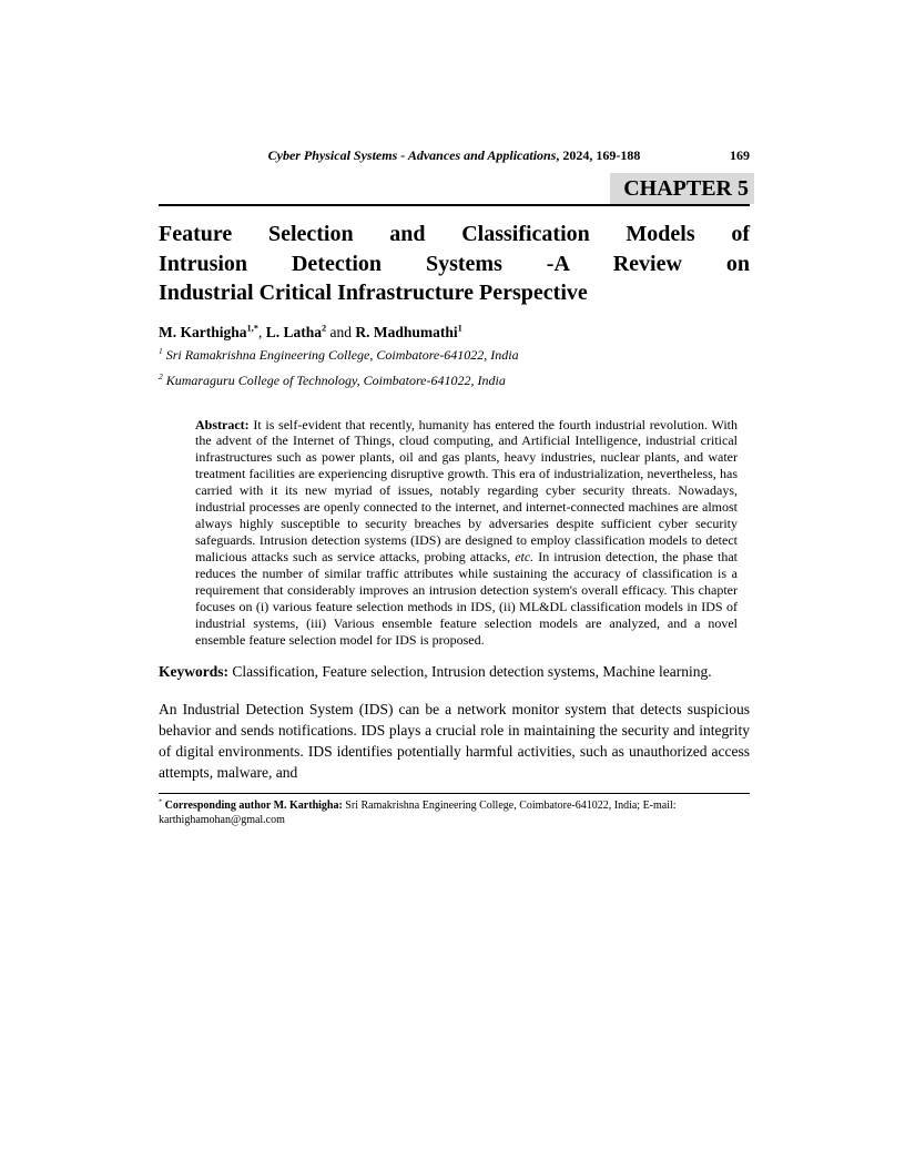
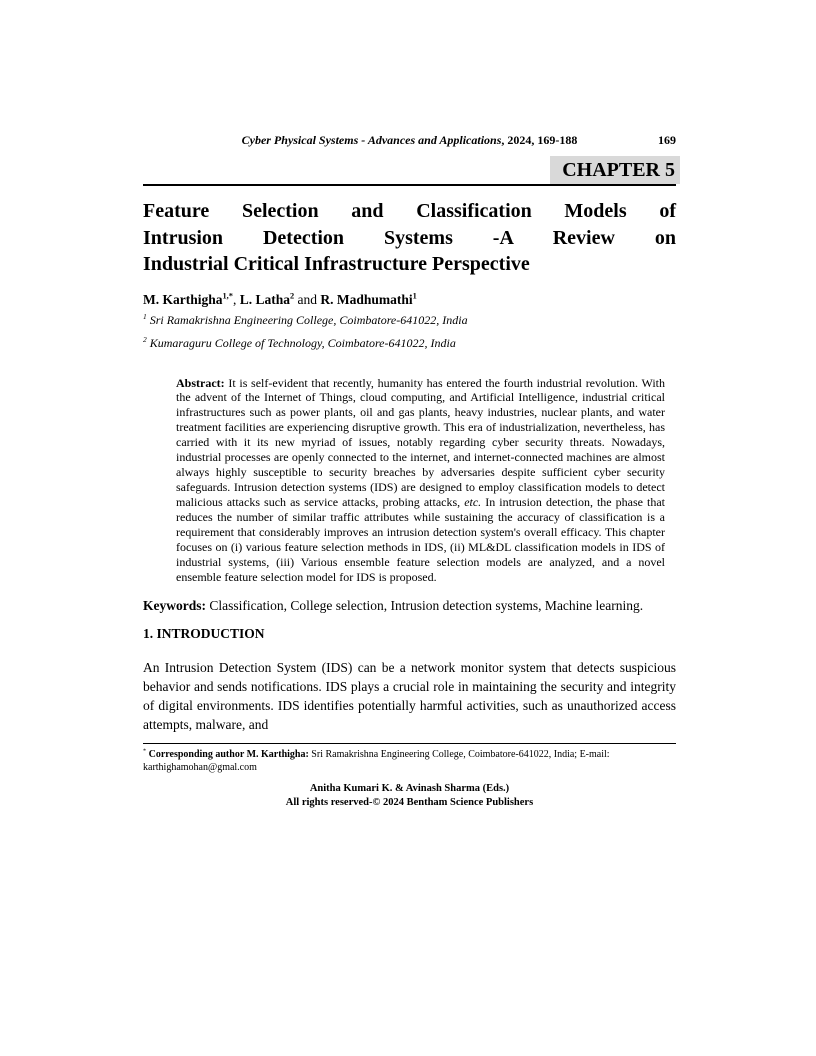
  Cyber Physical Systems - Advances and Applications, 2024, 169-188
  169
  CHAPTER 5
  Feature Selection and Classification Models of
  Intrusion Detection Systems -A Review on
  Industrial Critical Infrastructure Perspective
  M. Karthigha1,*, L. Latha2 and R. Madhumathi1
  1 Sri Ramakrishna Engineering College, Coimbatore-641022, India
  2 Kumaraguru College of Technology, Coimbatore-641022, India
  Abstract: It is self-evident that recently, humanity has entered the fourth industrial revolution. With the advent of the Internet of Things, cloud computing, and Artificial Intelligence, industrial critical infrastructures such as power plants, oil and gas plants, heavy industries, nuclear plants, and water treatment facilities are experiencing disruptive growth. This era of industrialization, nevertheless, has carried with it its new myriad of issues, notably regarding cyber security threats. Nowadays, industrial processes are openly connected to the internet, and internet-connected machines are almost always highly susceptible to security breaches by adversaries despite sufficient cyber security safeguards. Intrusion detection systems (IDS) are designed to employ classification models to detect malicious attacks such as service attacks, probing attacks, etc. In intrusion detection, the phase that reduces the number of similar traffic attributes while sustaining the accuracy of classification is a requirement that considerably improves an intrusion detection system's overall efficacy. This chapter focuses on (i) various feature selection methods in IDS, (ii) ML&DL classification models in IDS of industrial systems, (iii) Various ensemble feature selection models are analyzed, and a novel ensemble feature selection model for IDS is proposed.
- Keywords: Classification, Feature selection, Intrusion detection systems, Machine learning.
+ Keywords: Classification, College selection, Intrusion detection systems, Machine learning.
+ 1. INTRODUCTION
- An Industrial Detection System (IDS) can be a network monitor system that detects suspicious behavior and sends notifications. IDS plays a crucial role in maintaining the security and integrity of digital environments. IDS identifies potentially harmful activities, such as unauthorized access attempts, malware, and
+ An Intrusion Detection System (IDS) can be a network monitor system that detects suspicious behavior and sends notifications. IDS plays a crucial role in maintaining the security and integrity of digital environments. IDS identifies potentially harmful activities, such as unauthorized access attempts, malware, and
  Corresponding author M. Karthigha: Sri Ramakrishna Engineering College, Coimbatore-641022, India; E-mail: karthighamohan@gmal.com
+ Anitha Kumari K. & Avinash Sharma (Eds.)
+ All rights reserved-© 2024 Bentham Science Publishers
